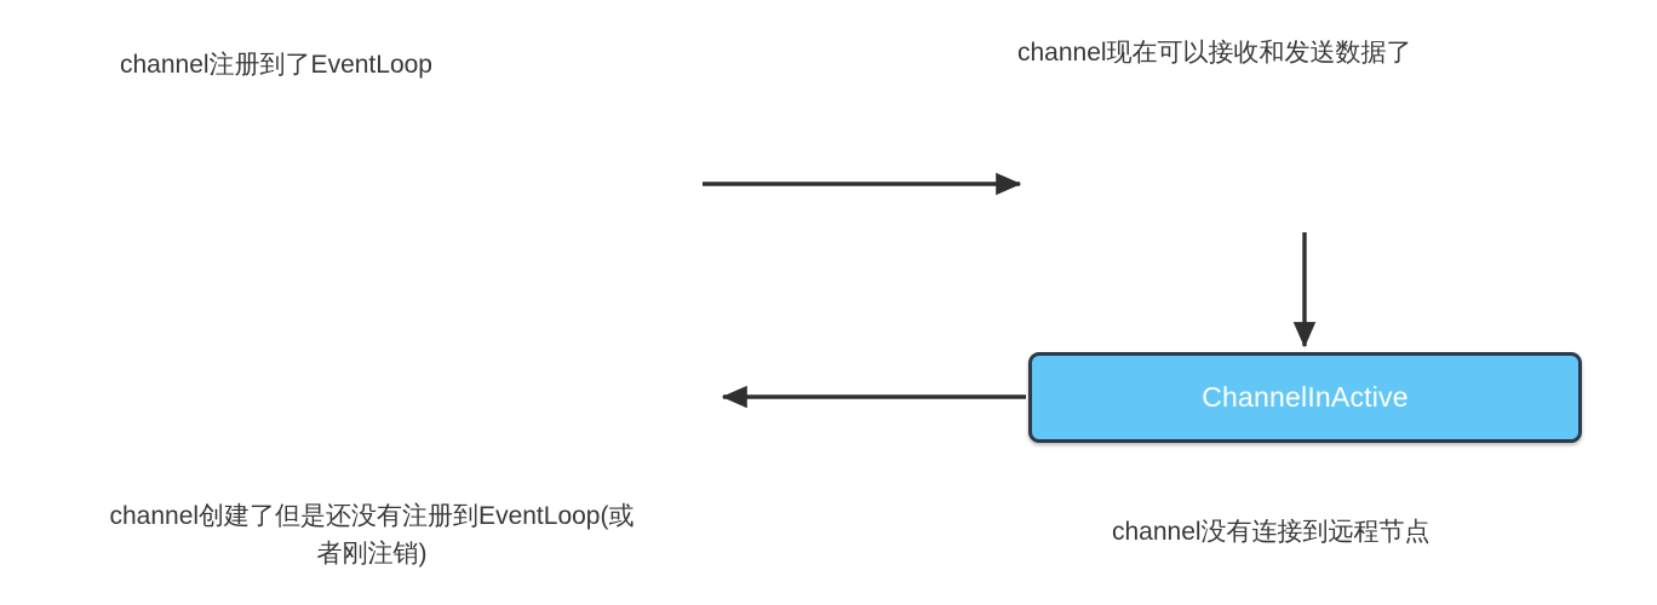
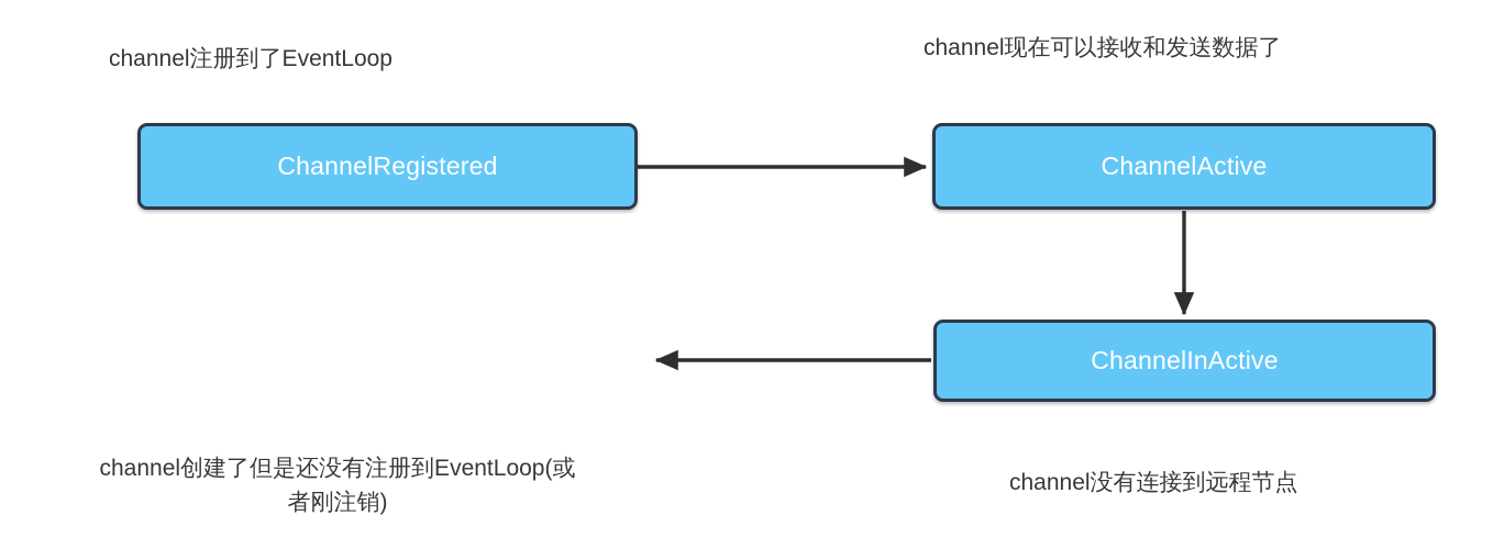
+ ChannelRegistered
+ ChannelActive
  ChannelInActive
  channel注册到了EventLoop
  channel现在可以接收和发送数据了
  channel创建了但是还没有注册到EventLoop(或
  者刚注销)
  channel没有连接到远程节点
